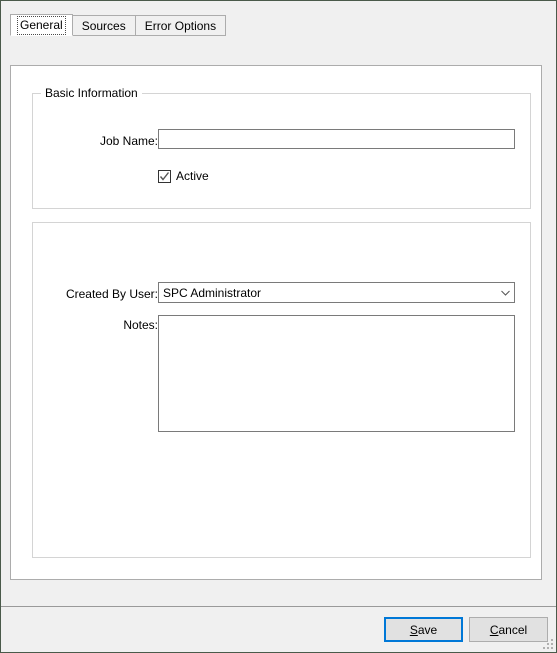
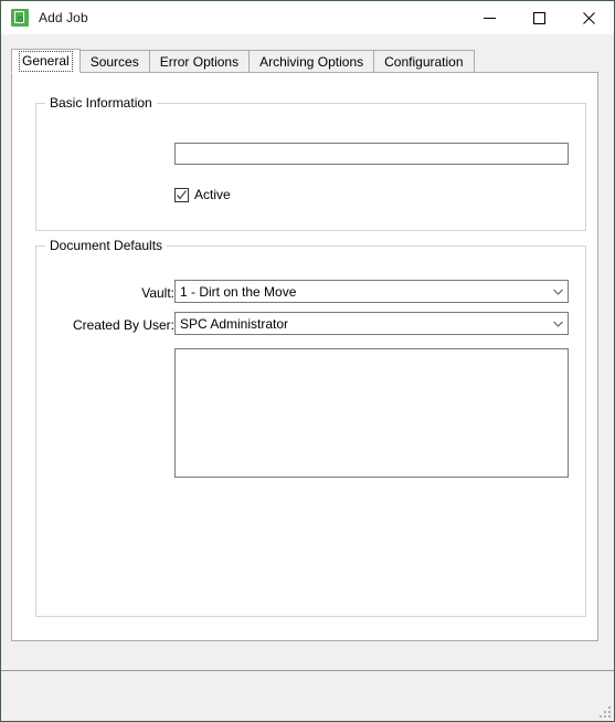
+ Add Job
  General
  Sources
  Error Options
+ Archiving Options
+ Configuration
  Basic Information
- Job Name:
  Active
+ Document Defaults
+ Vault:
+ 1 - Dirt on the Move
  Created By User:
  SPC Administrator
- Notes:
- Save
- Cancel
